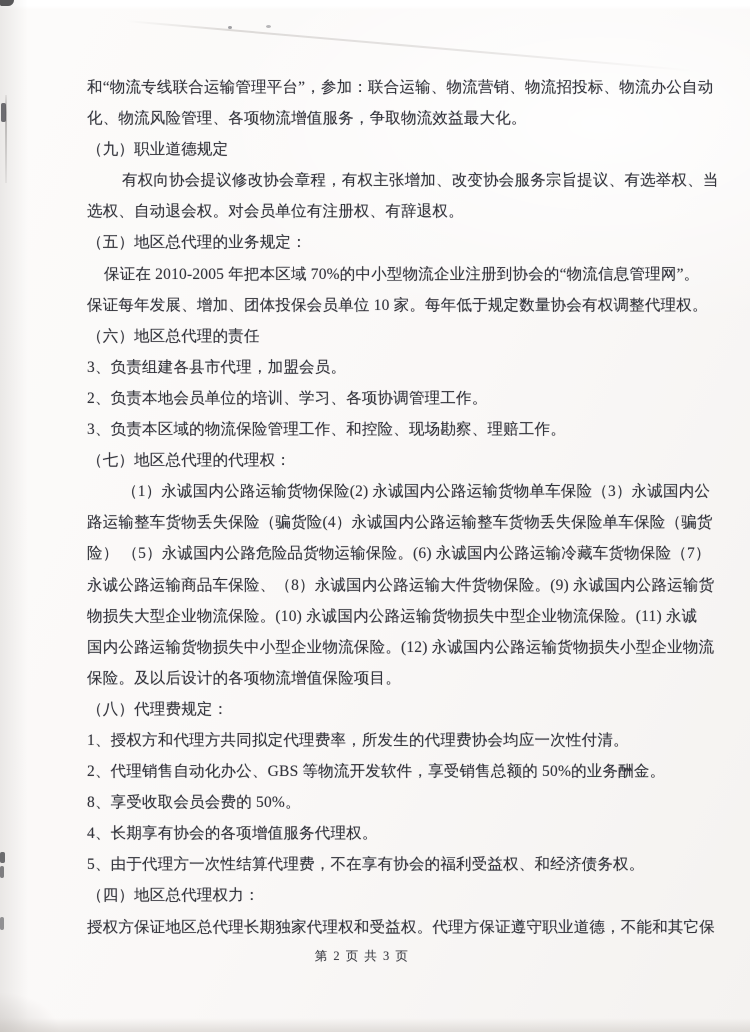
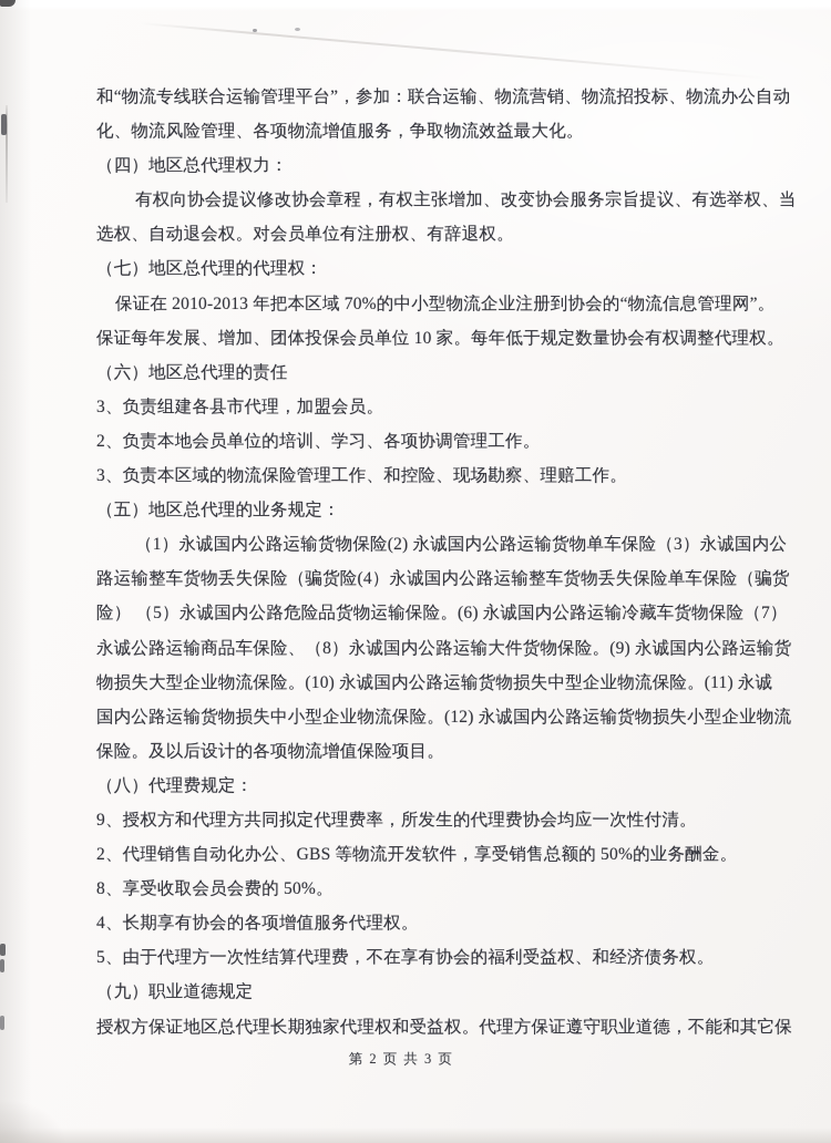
  和“物流专线联合运输管理平台”，参加：联合运输、物流营销、物流招投标、物流办公自动
  化、物流风险管理、各项物流增值服务，争取物流效益最大化。
- （九）职业道德规定
+ （四）地区总代理权力：
  有权向协会提议修改协会章程，有权主张增加、改变协会服务宗旨提议、有选举权、当
  选权、自动退会权。对会员单位有注册权、有辞退权。
- （五）地区总代理的业务规定：
+ （七）地区总代理的代理权：
- 保证在 2010-2005 年把本区域 70%的中小型物流企业注册到协会的“物流信息管理网”。
+ 保证在 2010-2013 年把本区域 70%的中小型物流企业注册到协会的“物流信息管理网”。
  保证每年发展、增加、团体投保会员单位 10 家。每年低于规定数量协会有权调整代理权。
  （六）地区总代理的责任
  3、负责组建各县市代理，加盟会员。
  2、负责本地会员单位的培训、学习、各项协调管理工作。
  3、负责本区域的物流保险管理工作、和控险、现场勘察、理赔工作。
- （七）地区总代理的代理权：
+ （五）地区总代理的业务规定：
  （1）永诚国内公路运输货物保险(2) 永诚国内公路运输货物单车保险（3）永诚国内公
  路运输整车货物丢失保险（骗货险(4）永诚国内公路运输整车货物丢失保险单车保险（骗货
  险） （5）永诚国内公路危险品货物运输保险。(6) 永诚国内公路运输冷藏车货物保险（7）
  永诚公路运输商品车保险、（8）永诚国内公路运输大件货物保险。(9) 永诚国内公路运输货
  物损失大型企业物流保险。(10) 永诚国内公路运输货物损失中型企业物流保险。(11) 永诚
  国内公路运输货物损失中小型企业物流保险。(12) 永诚国内公路运输货物损失小型企业物流
  保险。及以后设计的各项物流增值保险项目。
  （八）代理费规定：
- 1、授权方和代理方共同拟定代理费率，所发生的代理费协会均应一次性付清。
+ 9、授权方和代理方共同拟定代理费率，所发生的代理费协会均应一次性付清。
  2、代理销售自动化办公、GBS 等物流开发软件，享受销售总额的 50%的业务酬金。
  8、享受收取会员会费的 50%。
  4、长期享有协会的各项增值服务代理权。
  5、由于代理方一次性结算代理费，不在享有协会的福利受益权、和经济债务权。
- （四）地区总代理权力：
+ （九）职业道德规定
  授权方保证地区总代理长期独家代理权和受益权。代理方保证遵守职业道德，不能和其它保
  第 2 页 共 3 页
